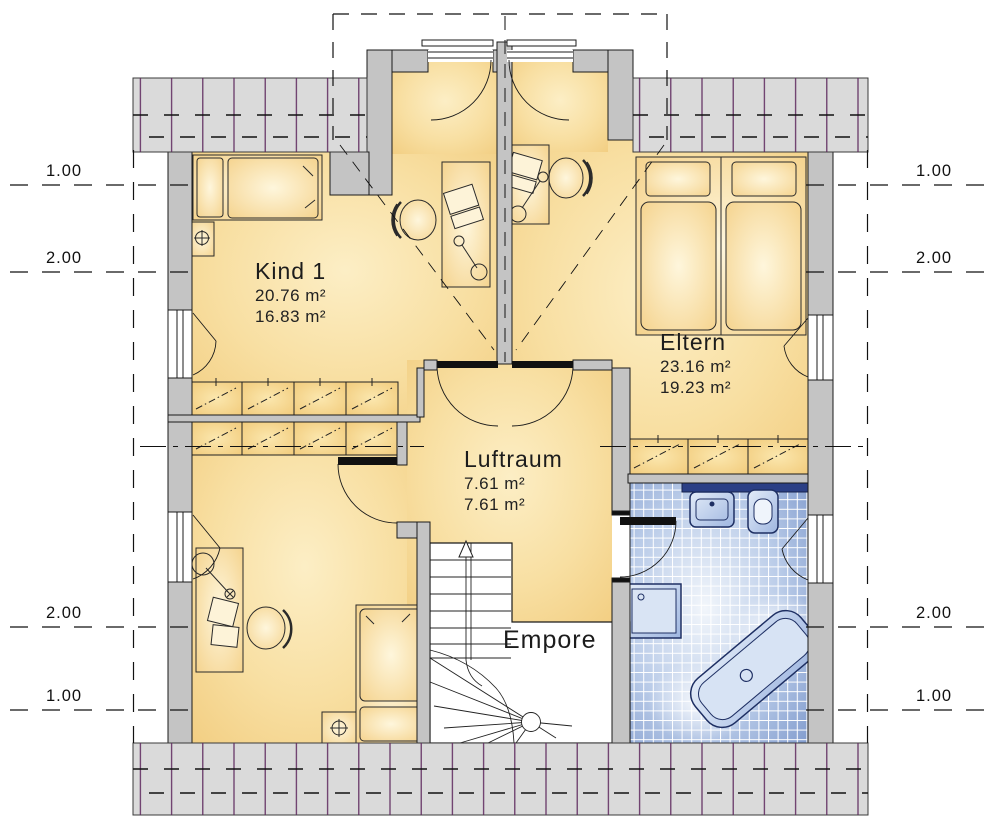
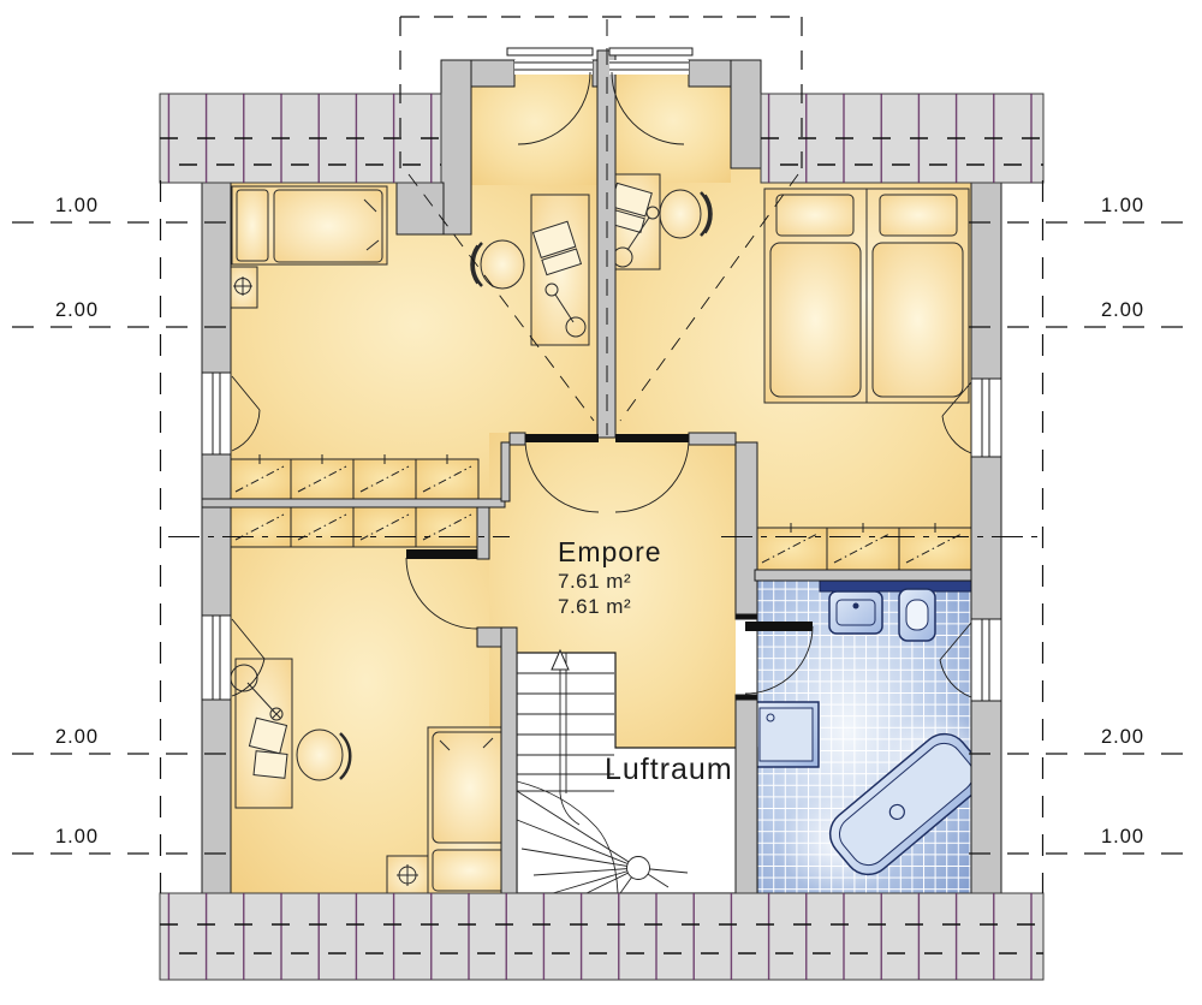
- Kind 1
- 20.76 m²
- 16.83 m²
- Eltern
- 23.16 m²
- 19.23 m²
- Luftraum
+ Empore
  7.61 m²
  7.61 m²
- Empore
+ Luftraum
  1.00
  2.00
  2.00
  1.00
  1.00
  2.00
  2.00
  1.00
